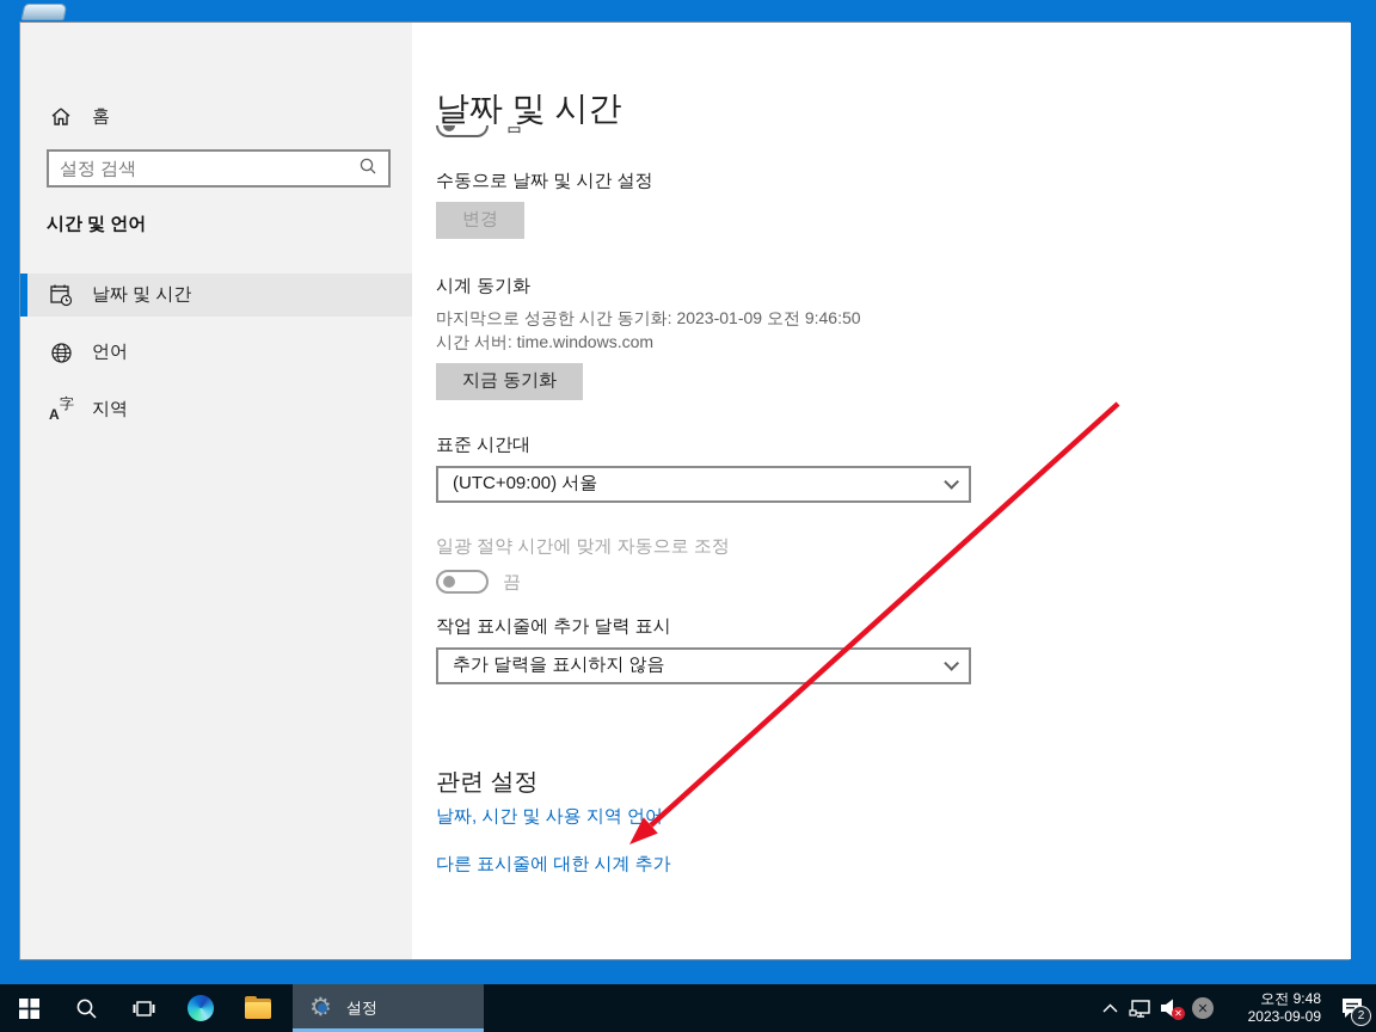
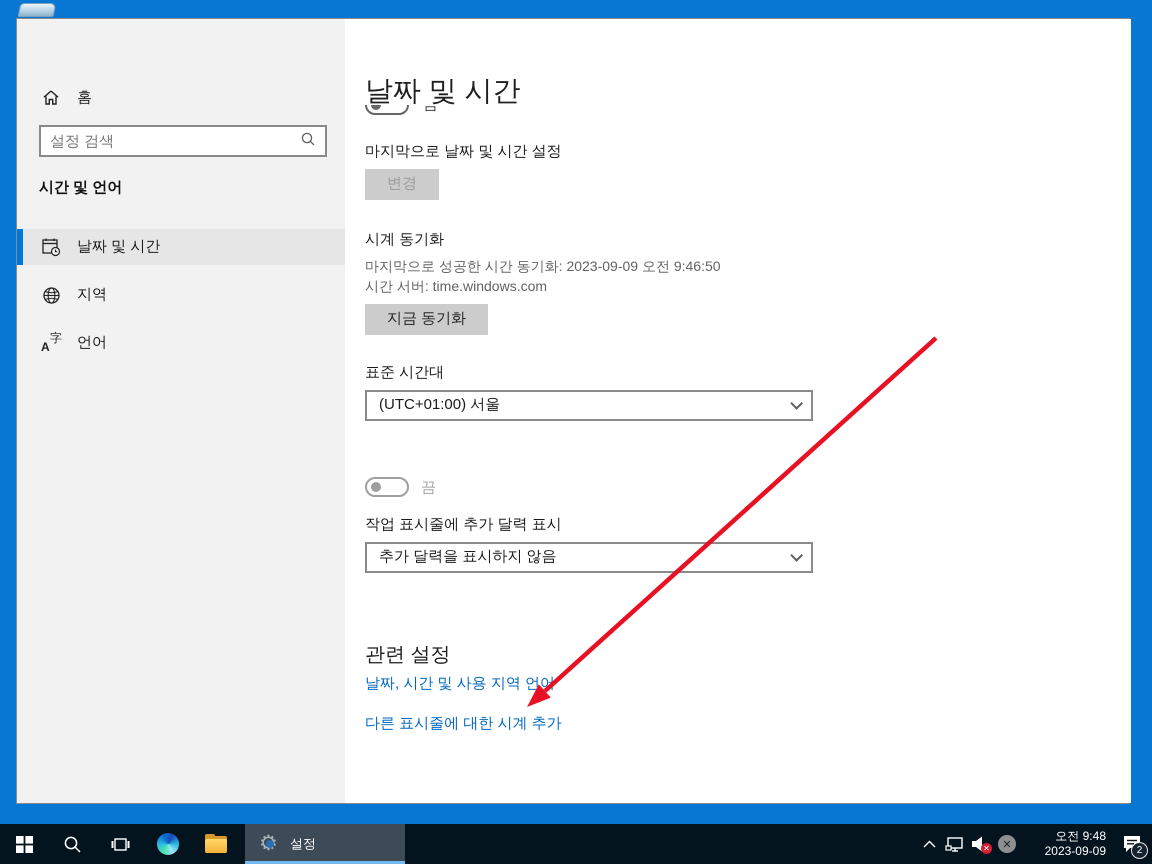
  홈
  설정 검색
  시간 및 언어
  날짜 및 시간
- 언어
+ 지역
  A
  字
- 지역
+ 언어
  날짜 및 시간
  끔
- 수동으로 날짜 및 시간 설정
+ 마지막으로 날짜 및 시간 설정
  변경
  시계 동기화
- 마지막으로 성공한 시간 동기화: 2023-01-09 오전 9:46:50
+ 마지막으로 성공한 시간 동기화: 2023-09-09 오전 9:46:50
  시간 서버: time.windows.com
  지금 동기화
  표준 시간대
- (UTC+09:00) 서울
+ (UTC+01:00) 서울
- 일광 절약 시간에 맞게 자동으로 조정
  끔
  작업 표시줄에 추가 달력 표시
  추가 달력을 표시하지 않음
  관련 설정
  날짜, 시간 및 사용 지역 언어
  다른 표시줄에 대한 시계 추가
  설정
  ✕
  ✕
  오전 9:48
  2023-09-09
  2
